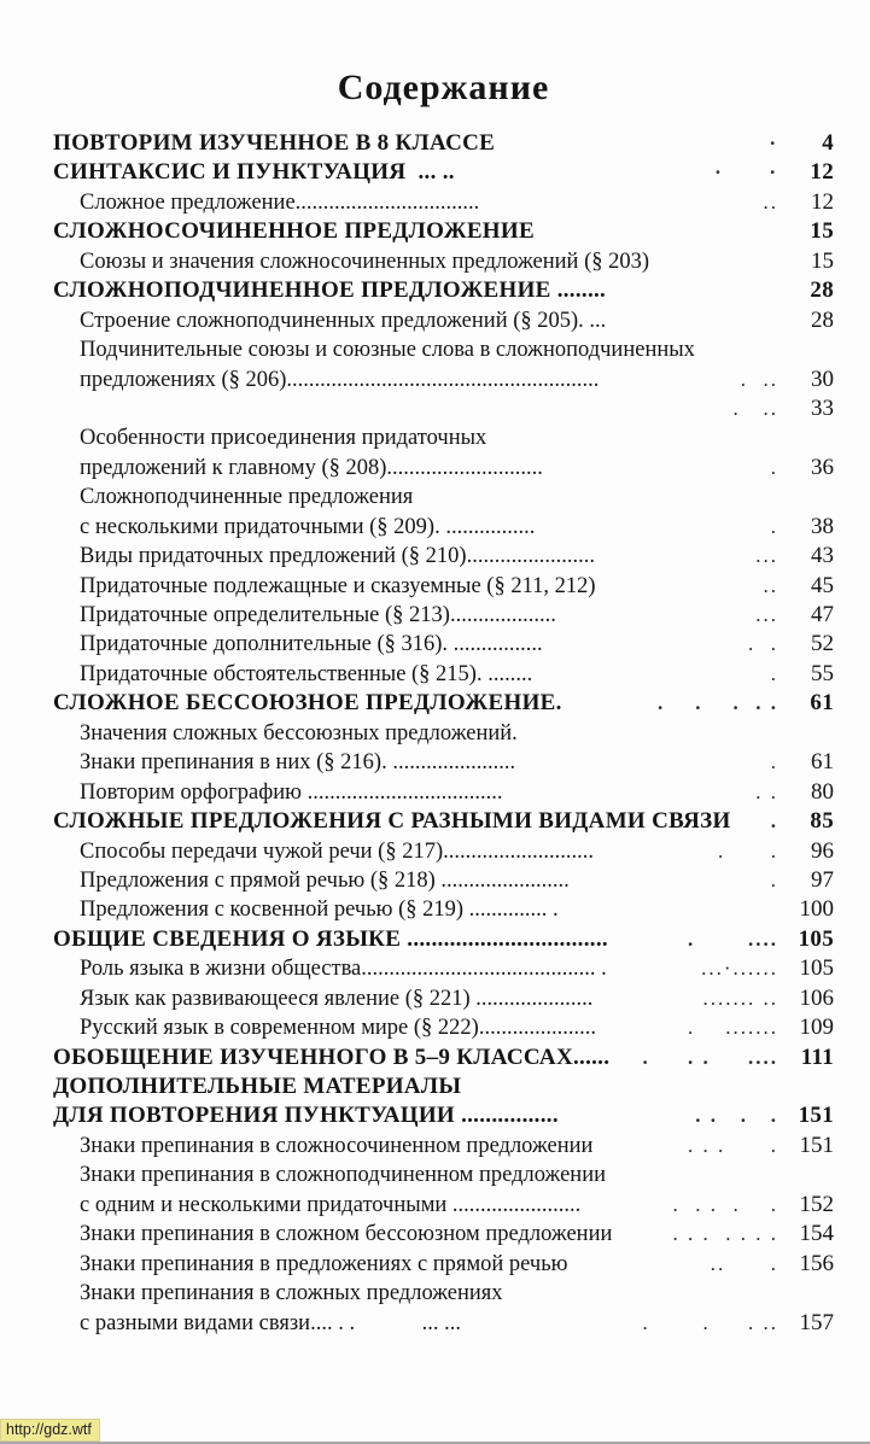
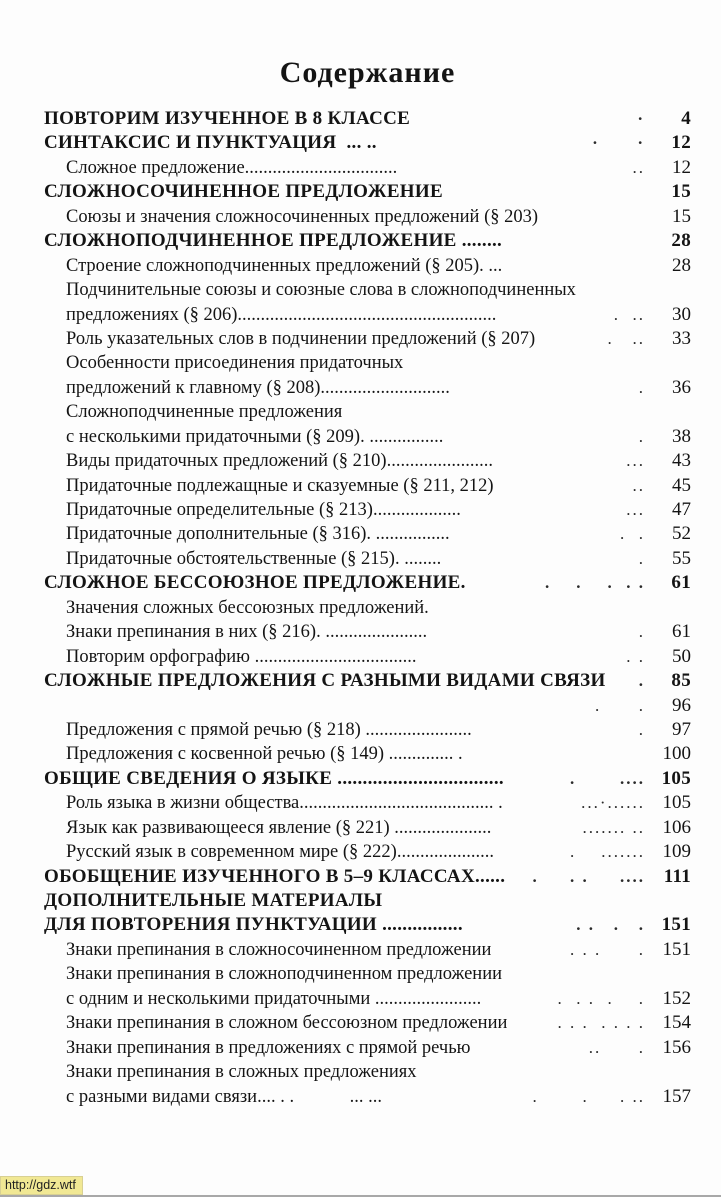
  Содержание
  ПОВТОРИМ ИЗУЧЕННОЕ В 8 КЛАССЕ
  ·
  4
  СИНТАКСИС И ПУНКТУАЦИЯ ... ..
  · ·
  12
  Сложное предложение.................................
  ..
  12
  СЛОЖНОСОЧИНЕННОЕ ПРЕДЛОЖЕНИЕ
  15
  Союзы и значения сложносочиненных предложений (§ 203)
  15
  СЛОЖНОПОДЧИНЕННОЕ ПРЕДЛОЖЕНИЕ ........
  28
  Строение сложноподчиненных предложений (§ 205). ...
  28
  Подчинительные союзы и союзные слова в сложноподчиненных
  предложениях (§ 206)........................................................
  . ..
  30
+ Роль указательных слов в подчинении предложений (§ 207)
  . ..
  33
  Особенности присоединения придаточных
  предложений к главному (§ 208)............................
  .
  36
  Сложноподчиненные предложения
  с несколькими придаточными (§ 209). ................
  .
  38
  Виды придаточных предложений (§ 210).......................
  ...
  43
  Придаточные подлежащные и сказуемные (§ 211, 212)
  ..
  45
  Придаточные определительные (§ 213)...................
  ...
  47
  Придаточные дополнительные (§ 316). ................
  . .
  52
  Придаточные обстоятельственные (§ 215). ........
  .
  55
  СЛОЖНОЕ БЕССОЮЗНОЕ ПРЕДЛОЖЕНИЕ.
  . . . . .
  61
  Значения сложных бессоюзных предложений.
  Знаки препинания в них (§ 216). ......................
  .
  61
  Повторим орфографию ...................................
  . .
- 80
+ 50
  СЛОЖНЫЕ ПРЕДЛОЖЕНИЯ С РАЗНЫМИ ВИДАМИ СВЯЗИ
  .
  85
- Способы передачи чужой речи (§ 217)...........................
  . .
  96
  Предложения с прямой речью (§ 218) .......................
  .
  97
- Предложения с косвенной речью (§ 219) .............. .
+ Предложения с косвенной речью (§ 149) .............. .
  100
  ОБЩИЕ СВЕДЕНИЯ О ЯЗЫКЕ .................................
  . ....
  105
  Роль языка в жизни общества.......................................... .
  ...·......
  105
  Язык как развивающееся явление (§ 221) .....................
  ....... ..
  106
  Русский язык в современном мире (§ 222).....................
  . .......
  109
  ОБОБЩЕНИЕ ИЗУЧЕННОГО В 5–9 КЛАССАХ......
  . . . ....
  111
  ДОПОЛНИТЕЛЬНЫЕ МАТЕРИАЛЫ
  ДЛЯ ПОВТОРЕНИЯ ПУНКТУАЦИИ ................
  . . . .
  151
  Знаки препинания в сложносочиненном предложении
  . . . .
  151
  Знаки препинания в сложноподчиненном предложении
  с одним и несколькими придаточными .......................
  . . . . .
  152
  Знаки препинания в сложном бессоюзном предложении
  . . . . . . .
  154
  Знаки препинания в предложениях с прямой речью
  .. .
  156
  Знаки препинания в сложных предложениях
  с разными видами связи.... . . ... ...
  . . . ..
  157
  http://gdz.wtf
